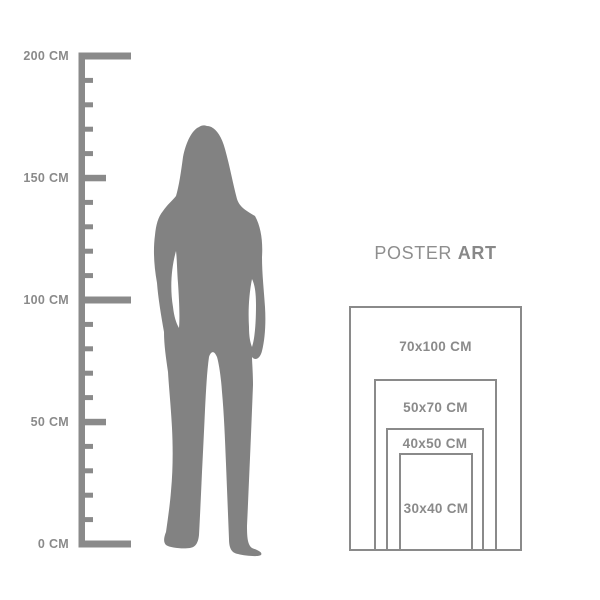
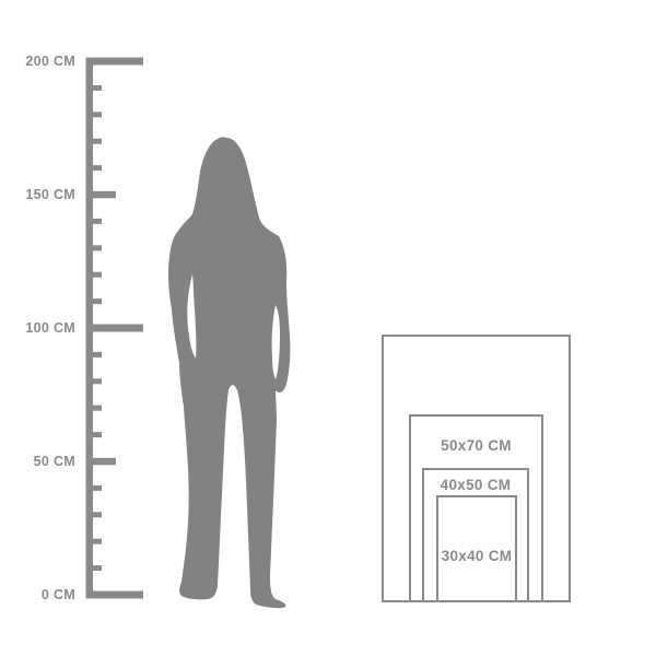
  200 CM
  150 CM
  100 CM
  50 CM
  0 CM
- POSTER ART
- 70x100 CM
  50x70 CM
  40x50 CM
  30x40 CM
